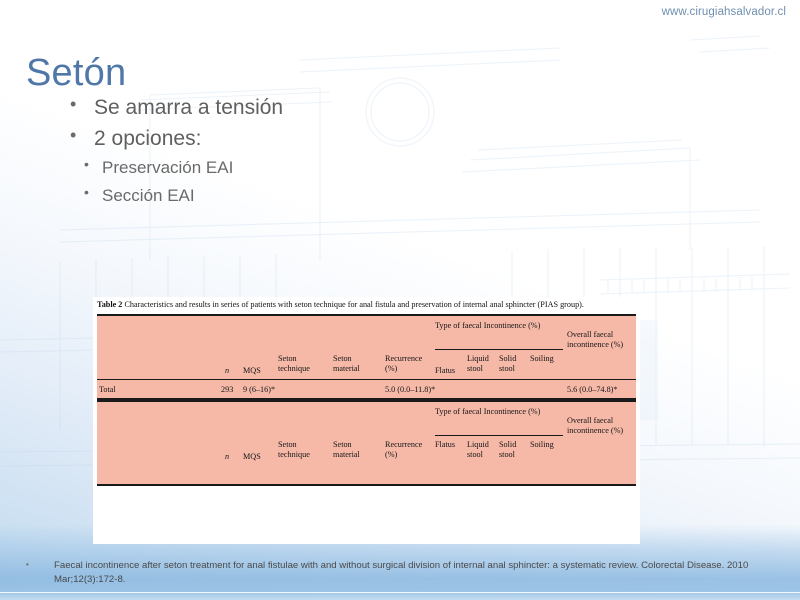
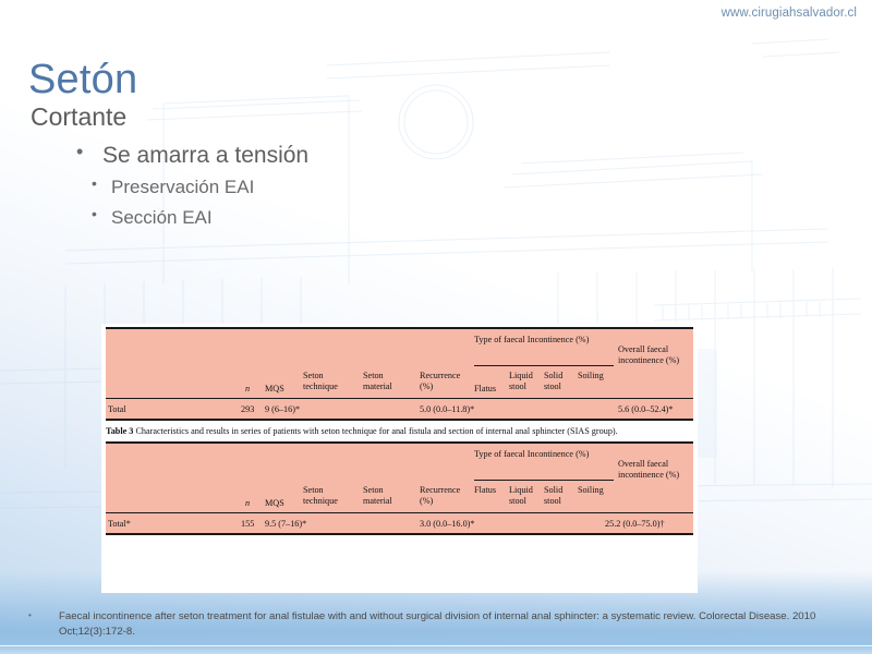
  www.cirugiahsalvador.cl
  Setón
+ Cortante
  Se amarra a tensión
- 2 opciones:
  Preservación EAI
  Sección EAI
- Table 2 Characteristics and results in series of patients with seton technique for anal fistula and preservation of internal anal sphincter (PIAS group).
  Type of faecal Incontinence (%)
  n
  MQS
  Seton technique
  Seton material
  Recurrence (%)
  Flatus
  Liquid stool
  Solid stool
  Soiling
  Overall faecal incontinence (%)
  Total
  293
  9 (6–16)*
  5.0 (0.0–11.8)*
- 5.6 (0.0–74.8)*
+ 5.6 (0.0–52.4)*
+ Table 3 Characteristics and results in series of patients with seton technique for anal fistula and section of internal anal sphincter (SIAS group).
  Type of faecal Incontinence (%)
  n
  MQS
  Seton technique
  Seton material
  Recurrence (%)
  Flatus
  Liquid stool
  Solid stool
  Soiling
  Overall faecal incontinence (%)
+ Total*
+ 155
+ 9.5 (7–16)*
+ 3.0 (0.0–16.0)*
+ 25.2 (0.0–75.0)†
  •
- Faecal incontinence after seton treatment for anal fistulae with and without surgical division of internal anal sphincter: a systematic review. Colorectal Disease. 2010 Mar;12(3):172-8.
+ Faecal incontinence after seton treatment for anal fistulae with and without surgical division of internal anal sphincter: a systematic review. Colorectal Disease. 2010 Oct;12(3):172-8.
